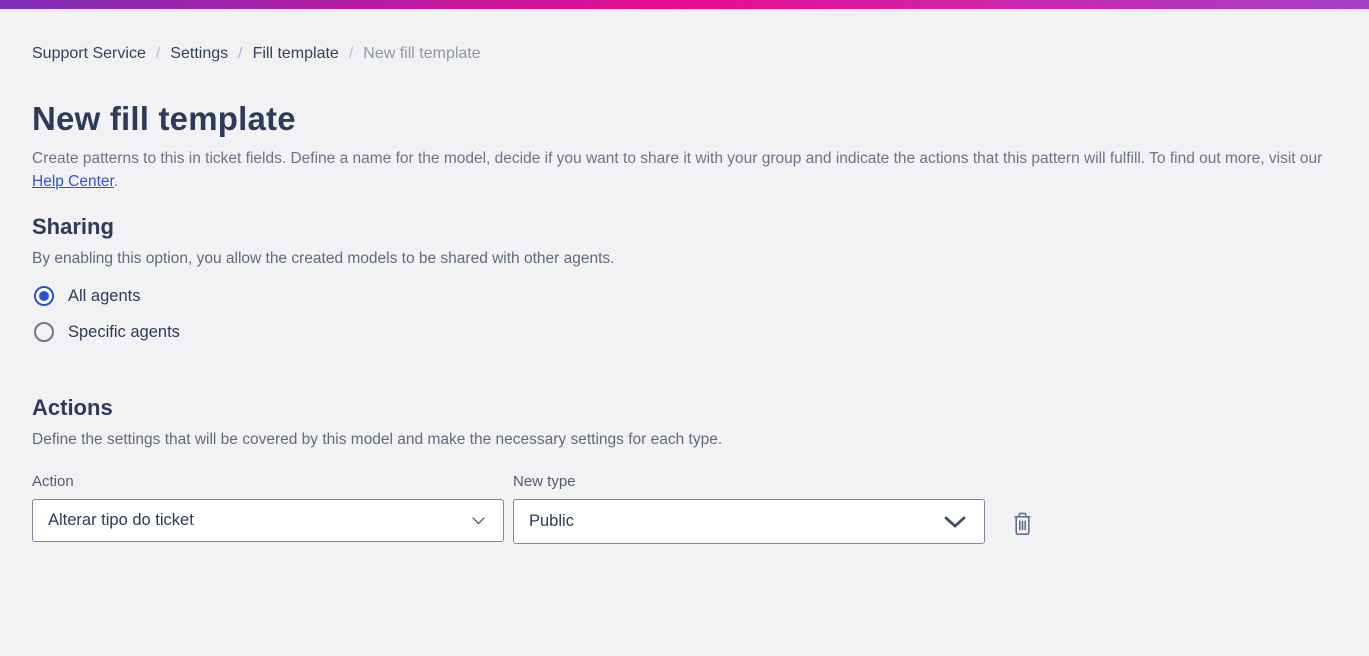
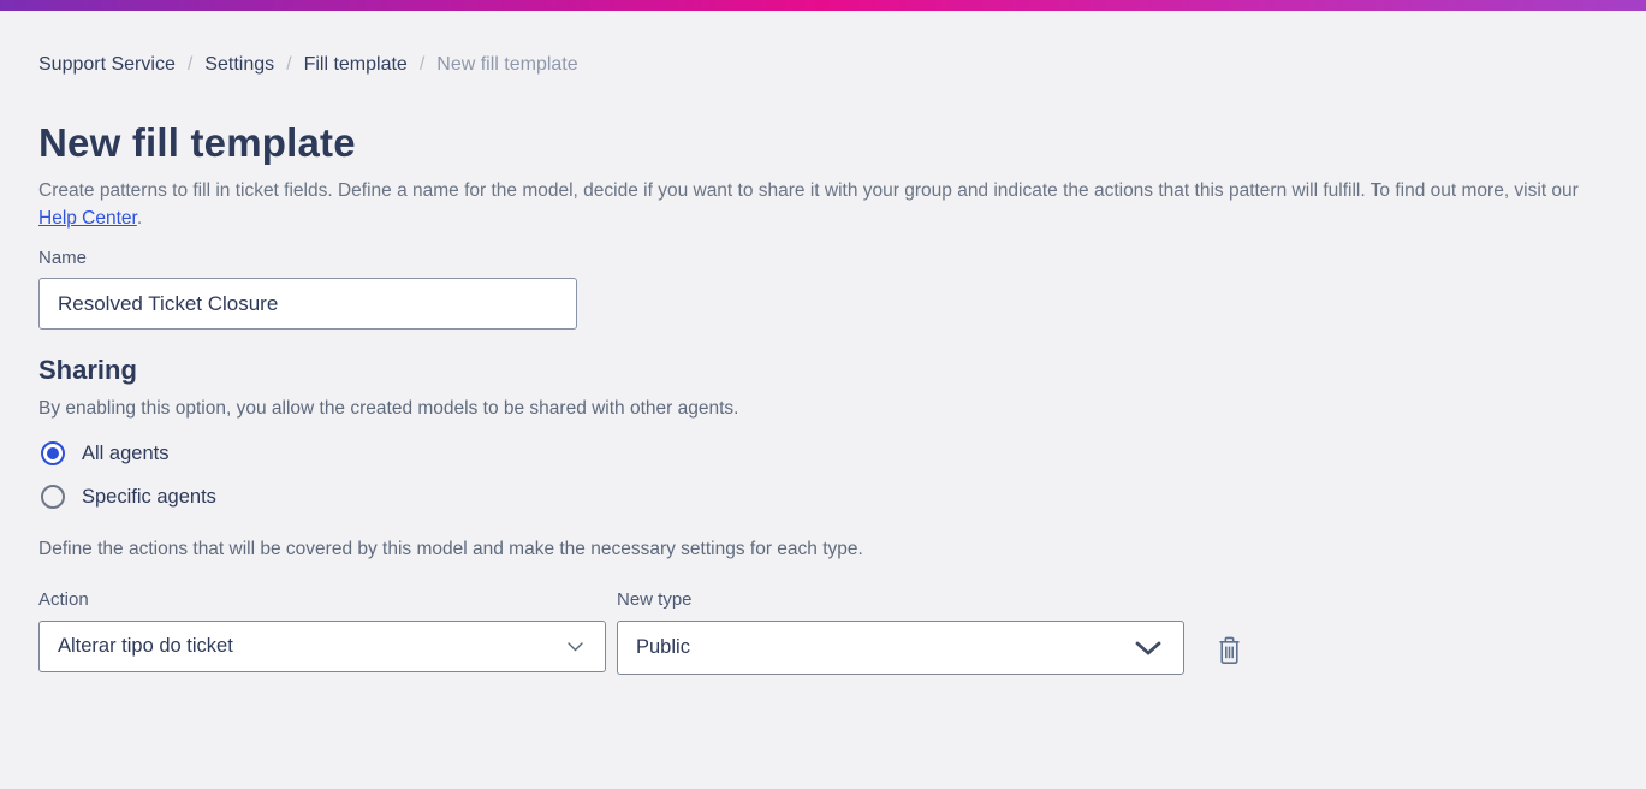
  Support Service
  /
  Settings
  /
  Fill template
  /
  New fill template
  New fill template
- Create patterns to this in ticket fields. Define a name for the model, decide if you want to share it with your group and indicate the actions that this pattern will fulfill. To find out more, visit our Help Center.
+ Create patterns to fill in ticket fields. Define a name for the model, decide if you want to share it with your group and indicate the actions that this pattern will fulfill. To find out more, visit our Help Center.
+ Name
+ Resolved Ticket Closure
  Sharing
  By enabling this option, you allow the created models to be shared with other agents.
  All agents
  Specific agents
- Actions
- Define the settings that will be covered by this model and make the necessary settings for each type.
+ Define the actions that will be covered by this model and make the necessary settings for each type.
  Action
  Alterar tipo do ticket
  New type
  Public
